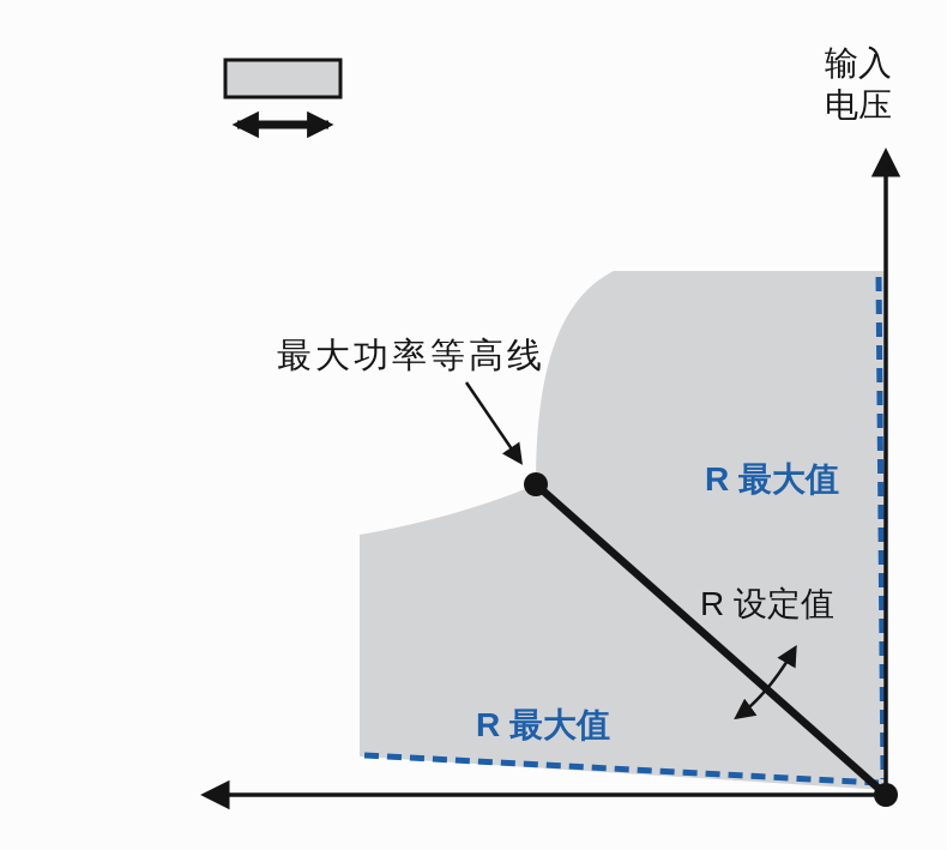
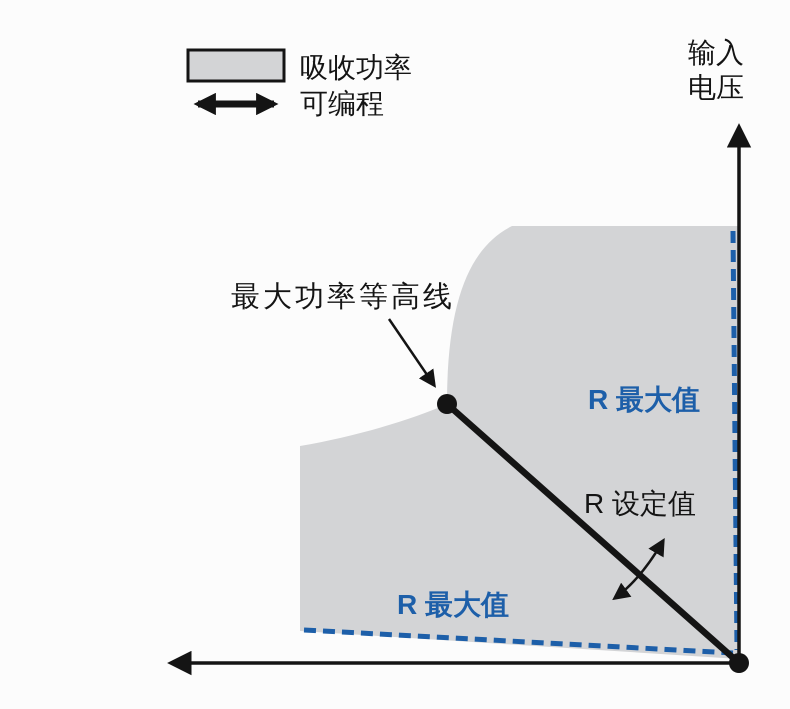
+ 吸收功率
+ 可编程
  输入
  电压
  最大功率等高线
  R 最大值
  R 最大值
  R 设定值
